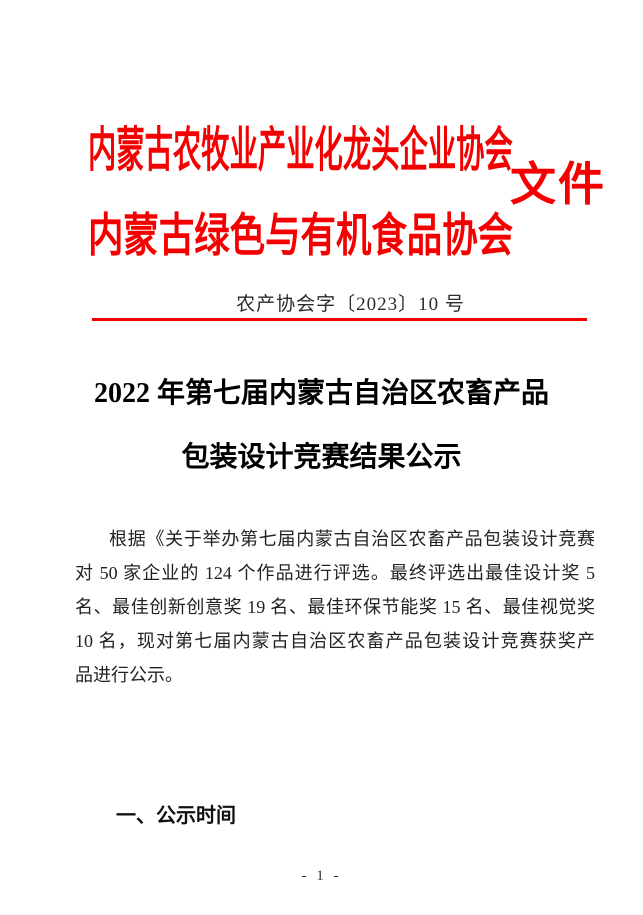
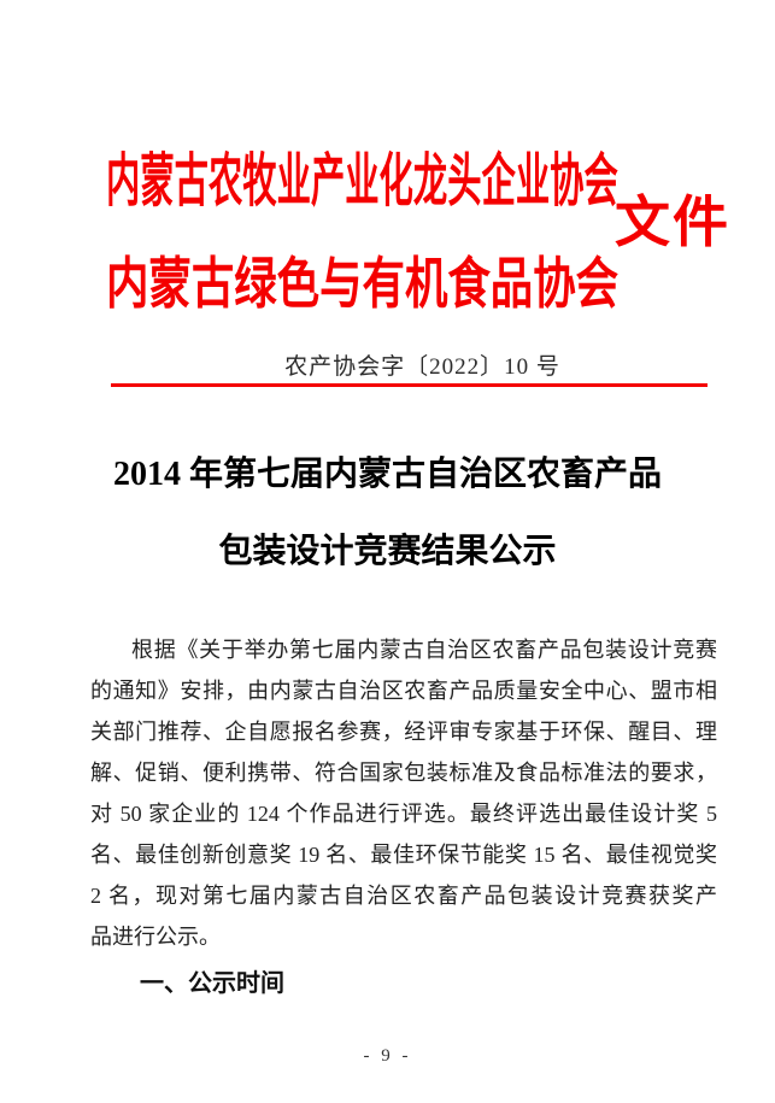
  内蒙古农牧业产业化龙头企业协会
  内蒙古绿色与有机食品协会
  文件
- 农产协会字〔2023〕10 号
+ 农产协会字〔2022〕10 号
- 2022 年第七届内蒙古自治区农畜产品
+ 2014 年第七届内蒙古自治区农畜产品
  包装设计竞赛结果公示
  根据《关于举办第七届内蒙古自治区农畜产品包装设计竞赛
+ 的通知》安排，由内蒙古自治区农畜产品质量安全中心、盟市相
+ 关部门推荐、企自愿报名参赛，经评审专家基于环保、醒目、理
+ 解、促销、便利携带、符合国家包装标准及食品标准法的要求，
  对 50 家企业的 124 个作品进行评选。最终评选出最佳设计奖 5
  名、最佳创新创意奖 19 名、最佳环保节能奖 15 名、最佳视觉奖
- 10 名，现对第七届内蒙古自治区农畜产品包装设计竞赛获奖产
+ 2 名，现对第七届内蒙古自治区农畜产品包装设计竞赛获奖产
  品进行公示。
  一、公示时间
- - 1 -
+ - 9 -
